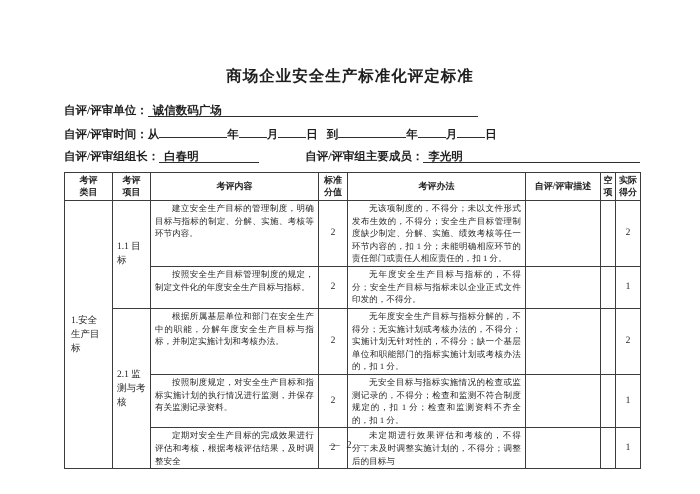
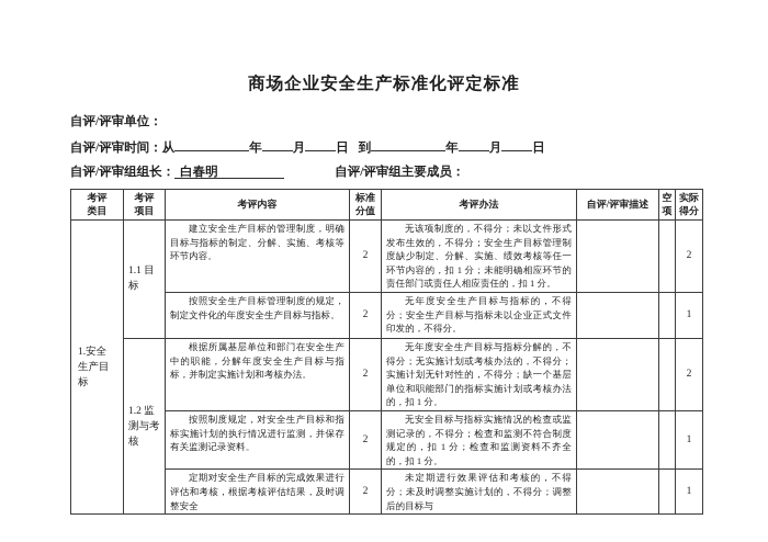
  商场企业安全生产标准化评定标准
  自评/评审单位：
- 诚信数码广场
  自评/评审时间：
  从
  年
  月
  日
  到
  年
  月
  日
  自评/评审组组长：
  白春明
  自评/评审组主要成员：
- 李光明
  考评 类目	考评 项目	考评内容	标准 分值	考评办法	自评/评审描述	空 项	实际 得分
  1.安全生产目标	1.1 目标	建立安全生产目标的管理制度，明确目标与指标的制定、分解、实施、考核等环节内容。	2	无该项制度的，不得分；未以文件形式发布生效的，不得分；安全生产目标管理制度缺少制定、分解、实施、绩效考核等任一环节内容的，扣 1 分；未能明确相应环节的责任部门或责任人相应责任的，扣 1 分。			2
  按照安全生产目标管理制度的规定，制定文件化的年度安全生产目标与指标。	2	无年度安全生产目标与指标的，不得分；安全生产目标与指标未以企业正式文件印发的，不得分。			1
- 2.1 监测与考核	根据所属基层单位和部门在安全生产中的职能，分解年度安全生产目标与指标，并制定实施计划和考核办法。	2	无年度安全生产目标与指标分解的，不得分；无实施计划或考核办法的，不得分；实施计划无针对性的，不得分；缺一个基层单位和职能部门的指标实施计划或考核办法的，扣 1 分。			2
+ 1.2 监测与考核	根据所属基层单位和部门在安全生产中的职能，分解年度安全生产目标与指标，并制定实施计划和考核办法。	2	无年度安全生产目标与指标分解的，不得分；无实施计划或考核办法的，不得分；实施计划无针对性的，不得分；缺一个基层单位和职能部门的指标实施计划或考核办法的，扣 1 分。			2
  按照制度规定，对安全生产目标和指标实施计划的执行情况进行监测，并保存有关监测记录资料。	2	无安全目标与指标实施情况的检查或监测记录的，不得分；检查和监测不符合制度规定的，扣 1 分；检查和监测资料不齐全的，扣 1 分。			1
  定期对安全生产目标的完成效果进行评估和考核，根据考核评估结果，及时调整安全	2	未定期进行效果评估和考核的，不得分；未及时调整实施计划的，不得分；调整后的目标与			1
- — 2 —
